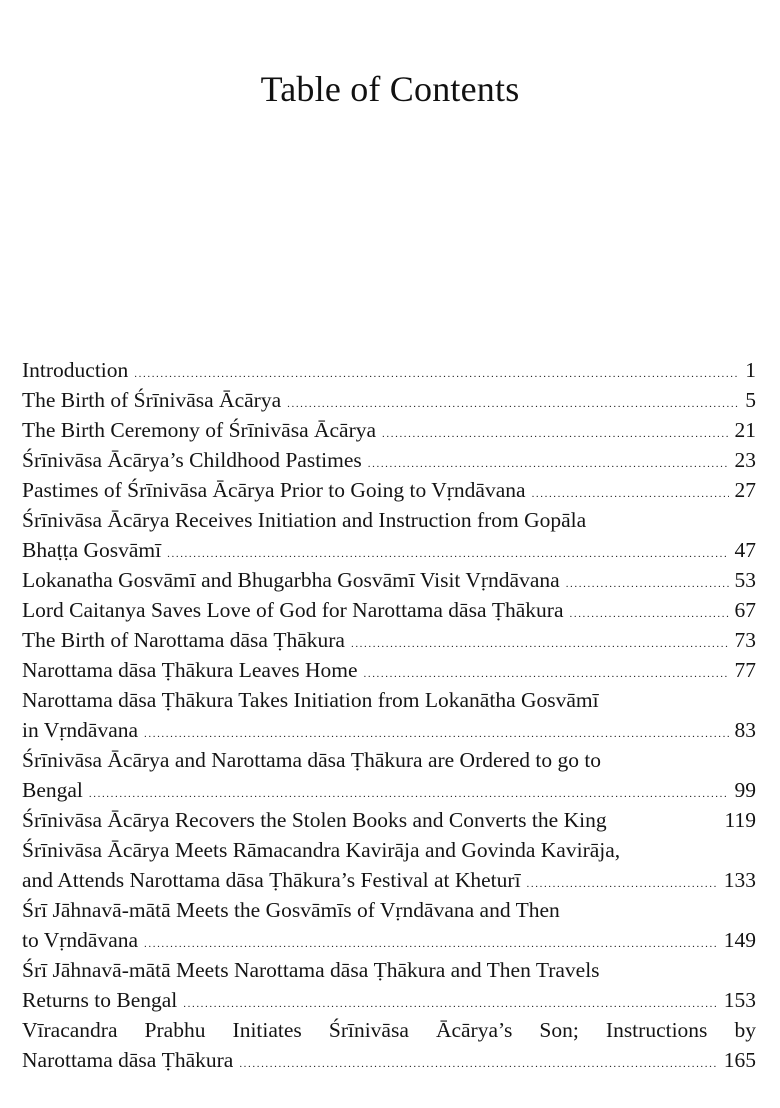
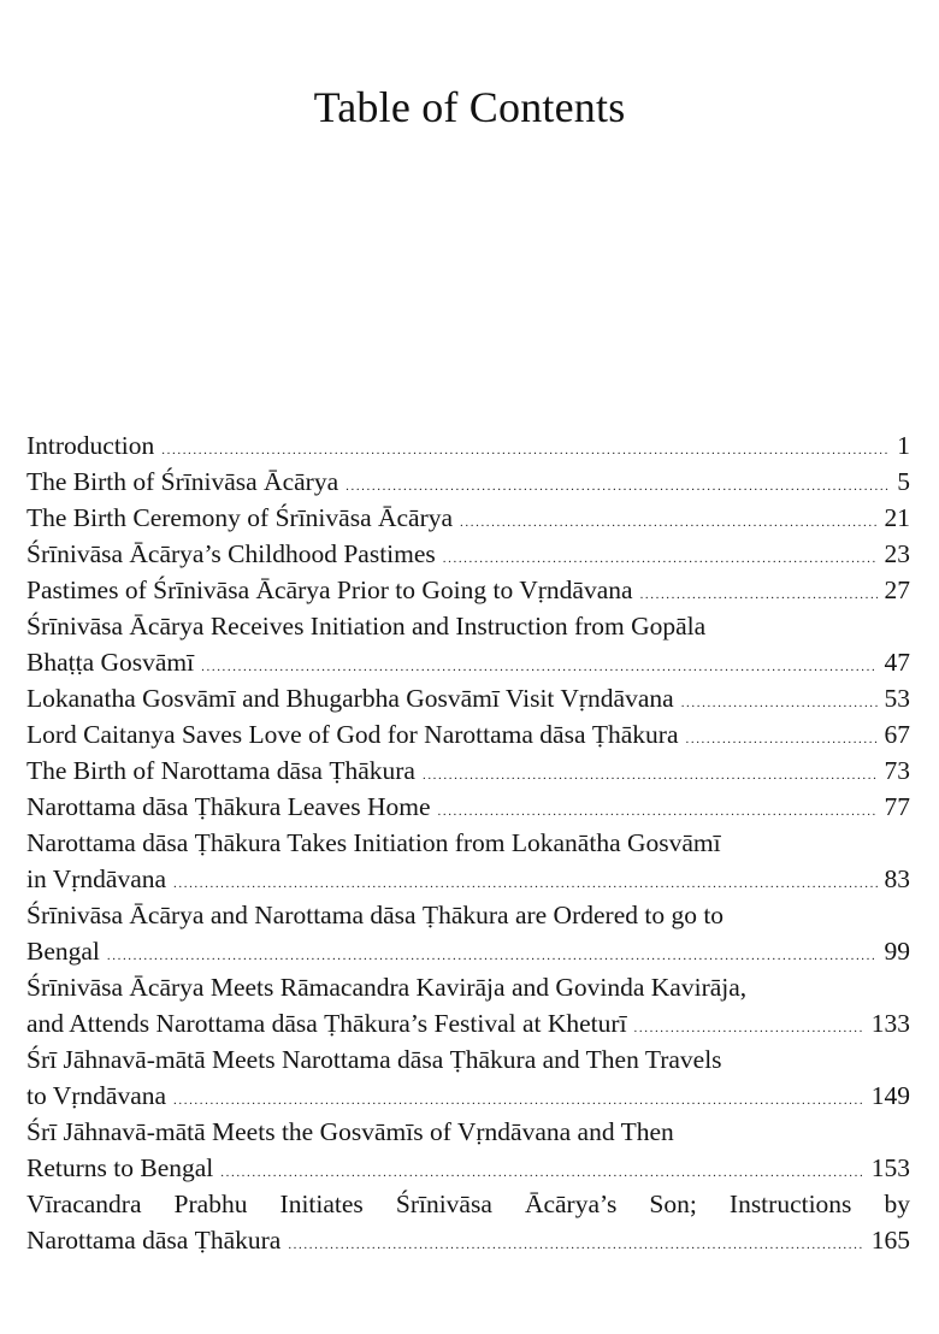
  Table of Contents
  Introduction
  1
  The Birth of Śrīnivāsa Ācārya
  5
  The Birth Ceremony of Śrīnivāsa Ācārya
  21
  Śrīnivāsa Ācārya’s Childhood Pastimes
  23
  Pastimes of Śrīnivāsa Ācārya Prior to Going to Vṛndāvana
  27
  Śrīnivāsa Ācārya Receives Initiation and Instruction from Gopāla
  Bhaṭṭa Gosvāmī
  47
  Lokanatha Gosvāmī and Bhugarbha Gosvāmī Visit Vṛndāvana
  53
  Lord Caitanya Saves Love of God for Narottama dāsa Ṭhākura
  67
  The Birth of Narottama dāsa Ṭhākura
  73
  Narottama dāsa Ṭhākura Leaves Home
  77
  Narottama dāsa Ṭhākura Takes Initiation from Lokanātha Gosvāmī
  in Vṛndāvana
  83
  Śrīnivāsa Ācārya and Narottama dāsa Ṭhākura are Ordered to go to
  Bengal
  99
- Śrīnivāsa Ācārya Recovers the Stolen Books and Converts the King
- 119
  Śrīnivāsa Ācārya Meets Rāmacandra Kavirāja and Govinda Kavirāja,
  and Attends Narottama dāsa Ṭhākura’s Festival at Kheturī
  133
- Śrī Jāhnavā-mātā Meets the Gosvāmīs of Vṛndāvana and Then
+ Śrī Jāhnavā-mātā Meets Narottama dāsa Ṭhākura and Then Travels
  to Vṛndāvana
  149
- Śrī Jāhnavā-mātā Meets Narottama dāsa Ṭhākura and Then Travels
+ Śrī Jāhnavā-mātā Meets the Gosvāmīs of Vṛndāvana and Then
  Returns to Bengal
  153
  Vīracandra Prabhu Initiates Śrīnivāsa Ācārya’s Son; Instructions by
  Narottama dāsa Ṭhākura
  165
